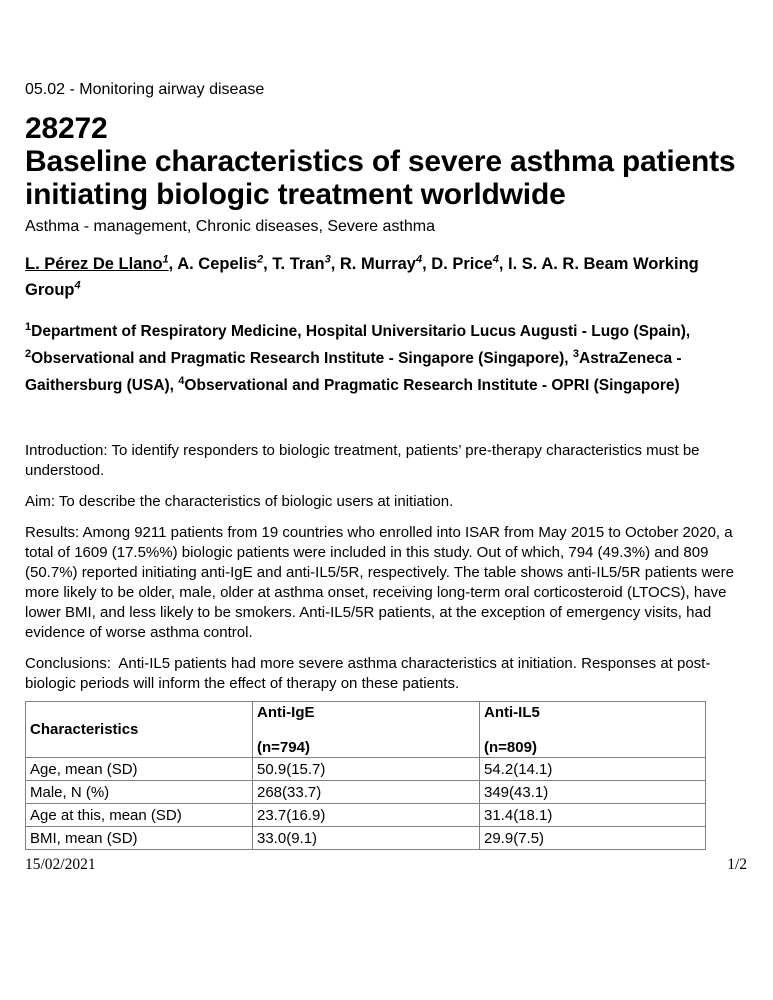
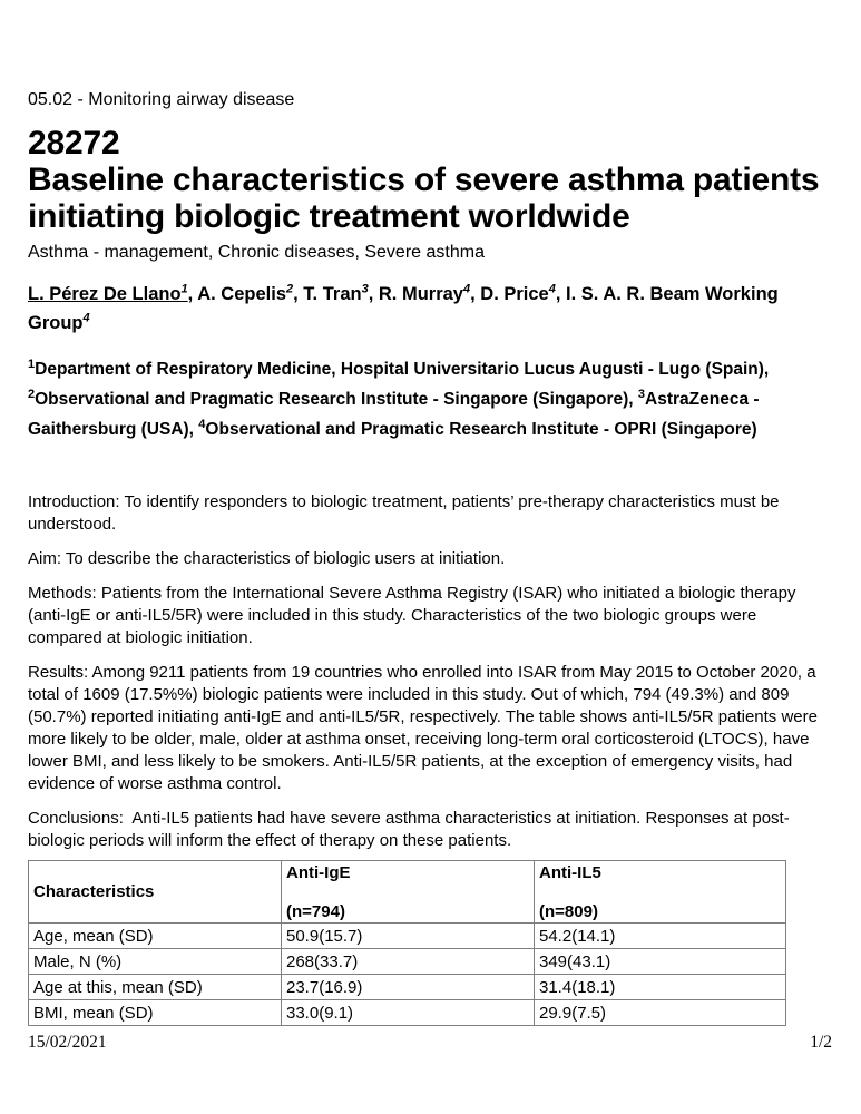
  05.02 - Monitoring airway disease
  28272
  Baseline characteristics of severe asthma patients initiating biologic treatment worldwide
  Asthma - management, Chronic diseases, Severe asthma
  L. Pérez De Llano1, A. Cepelis2, T. Tran3, R. Murray4, D. Price4, I. S. A. R. Beam Working Group4
  1Department of Respiratory Medicine, Hospital Universitario Lucus Augusti - Lugo (Spain), 2Observational and Pragmatic Research Institute - Singapore (Singapore), 3AstraZeneca - Gaithersburg (USA), 4Observational and Pragmatic Research Institute - OPRI (Singapore)
  Introduction: To identify responders to biologic treatment, patients’ pre-therapy characteristics must be understood.
  Aim: To describe the characteristics of biologic users at initiation.
+ Methods: Patients from the International Severe Asthma Registry (ISAR) who initiated a biologic therapy (anti-IgE or anti-IL5/5R) were included in this study. Characteristics of the two biologic groups were compared at biologic initiation.
  Results: Among 9211 patients from 19 countries who enrolled into ISAR from May 2015 to October 2020, a total of 1609 (17.5%%) biologic patients were included in this study. Out of which, 794 (49.3%) and 809 (50.7%) reported initiating anti-IgE and anti-IL5/5R, respectively. The table shows anti-IL5/5R patients were more likely to be older, male, older at asthma onset, receiving long-term oral corticosteroid (LTOCS), have lower BMI, and less likely to be smokers. Anti-IL5/5R patients, at the exception of emergency visits, had evidence of worse asthma control.
- Conclusions: Anti-IL5 patients had more severe asthma characteristics at initiation. Responses at post-biologic periods will inform the effect of therapy on these patients.
+ Conclusions: Anti-IL5 patients had have severe asthma characteristics at initiation. Responses at post-biologic periods will inform the effect of therapy on these patients.
  Characteristics	Anti-IgE (n=794)	Anti-IL5 (n=809)
  Age, mean (SD)	50.9(15.7)	54.2(14.1)
  Male, N (%)	268(33.7)	349(43.1)
  Age at this, mean (SD)	23.7(16.9)	31.4(18.1)
  BMI, mean (SD)	33.0(9.1)	29.9(7.5)
  15/02/2021
  1/2
